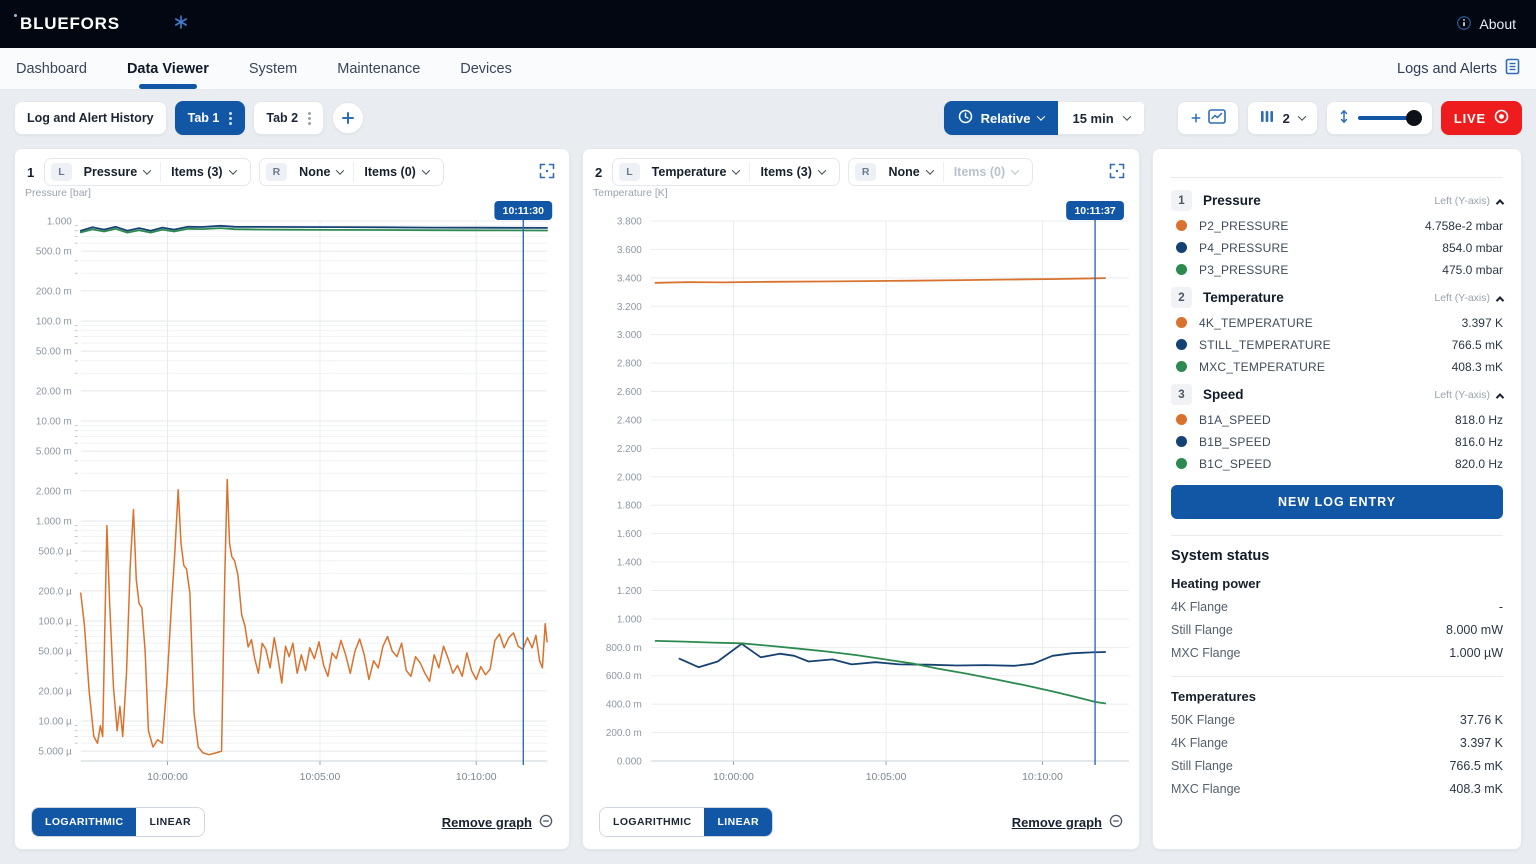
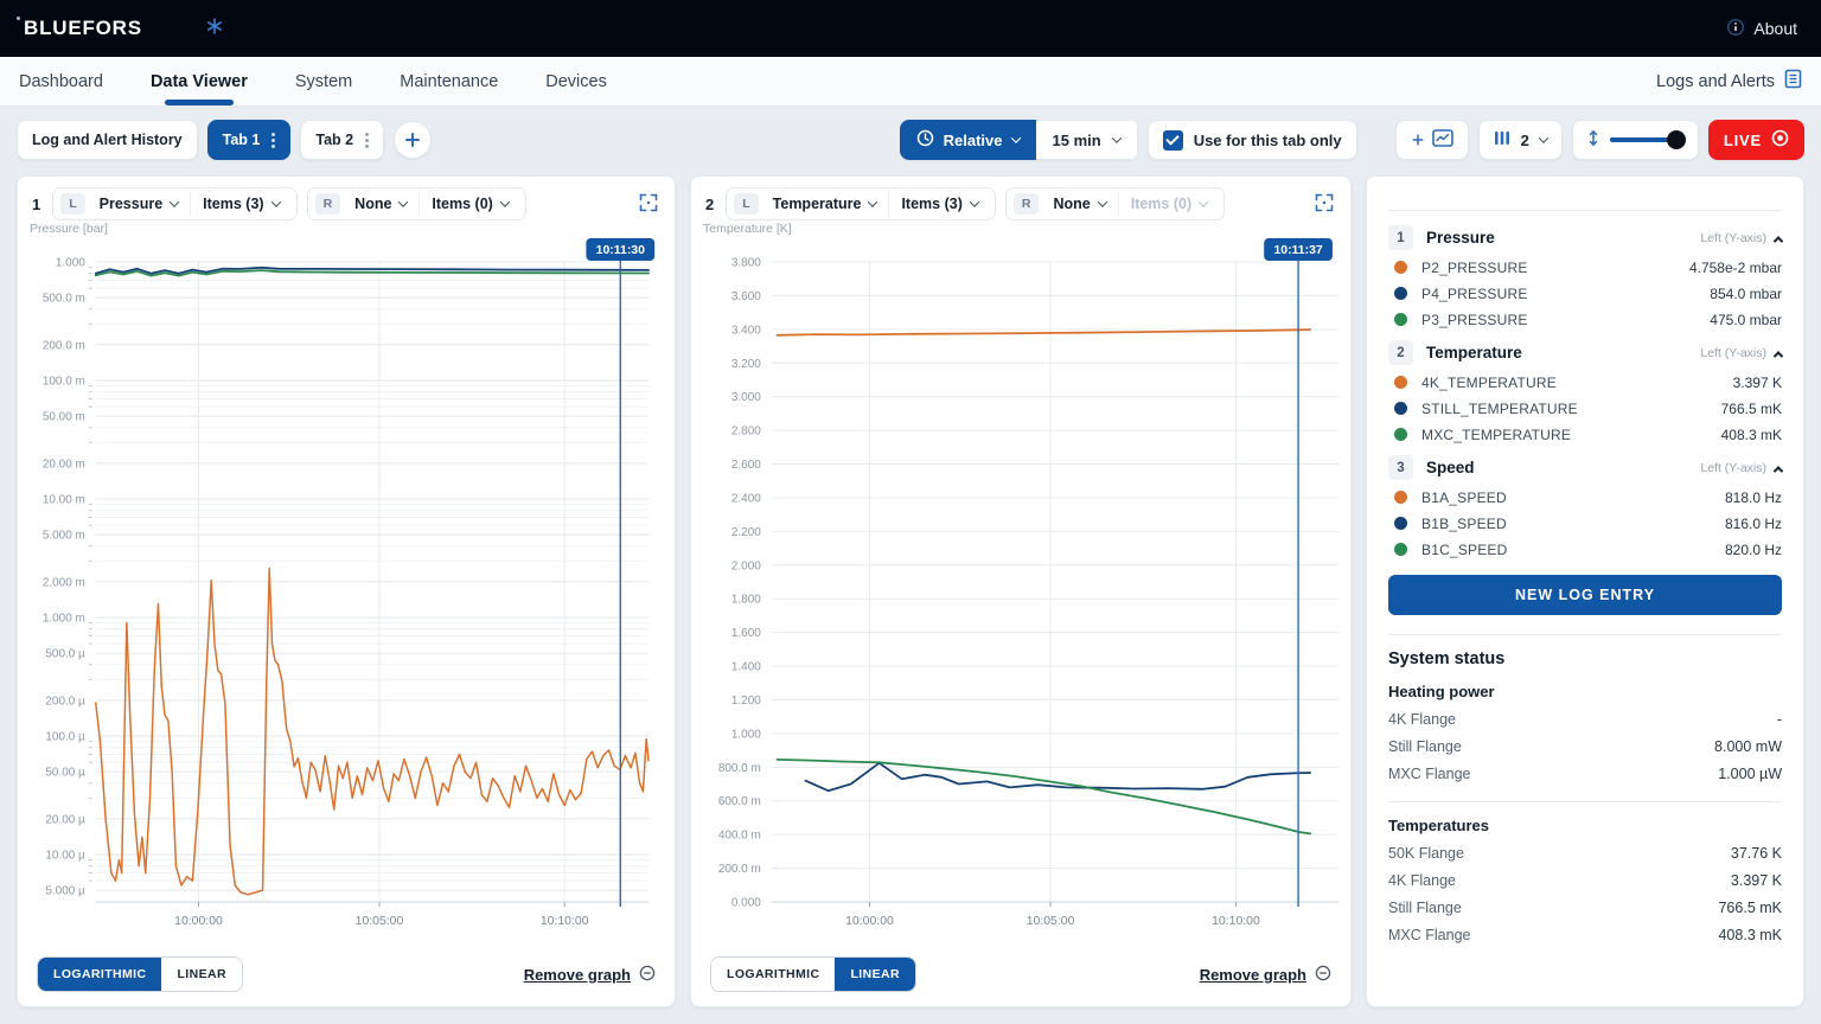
  BLUEFORS
  About
  Dashboard
  Data Viewer
  System
  Maintenance
  Devices
  Logs and Alerts
  Log and Alert History
  Tab 1
  Tab 2
  Relative
  15 min
+ Use for this tab only
  2
  LIVE
  1
  L
  Pressure
  Items (3)
  R
  None
  Items (0)
  Pressure [bar]
  1.000
  500.0 m
  200.0 m
  100.0 m
  50.00 m
  20.00 m
  10.00 m
  5.000 m
  2.000 m
  1.000 m
  500.0 µ
  200.0 µ
  100.0 µ
  50.00 µ
  20.00 µ
  10.00 µ
  5.000 µ
  10:00:00
  10:05:00
  10:10:00
  10:11:30
  LOGARITHMIC
  LINEAR
  Remove graph
  2
  L
  Temperature
  Items (3)
  R
  None
  Items (0)
  Temperature [K]
  3.800
  3.600
  3.400
  3.200
  3.000
  2.800
  2.600
  2.400
  2.200
  2.000
  1.800
  1.600
  1.400
  1.200
  1.000
  800.0 m
  600.0 m
  400.0 m
  200.0 m
  0.000
  10:00:00
  10:05:00
  10:10:00
  10:11:37
  LOGARITHMIC
  LINEAR
  Remove graph
  1
  Pressure
  Left (Y-axis)
  P2_PRESSURE
  4.758e-2 mbar
  P4_PRESSURE
  854.0 mbar
  P3_PRESSURE
  475.0 mbar
  2
  Temperature
  Left (Y-axis)
  4K_TEMPERATURE
  3.397 K
  STILL_TEMPERATURE
  766.5 mK
  MXC_TEMPERATURE
  408.3 mK
  3
  Speed
  Left (Y-axis)
  B1A_SPEED
  818.0 Hz
  B1B_SPEED
  816.0 Hz
  B1C_SPEED
  820.0 Hz
  NEW LOG ENTRY
  System status
  Heating power
  4K Flange
  -
  Still Flange
  8.000 mW
  MXC Flange
  1.000 µW
  Temperatures
  50K Flange
  37.76 K
  4K Flange
  3.397 K
  Still Flange
  766.5 mK
  MXC Flange
  408.3 mK
